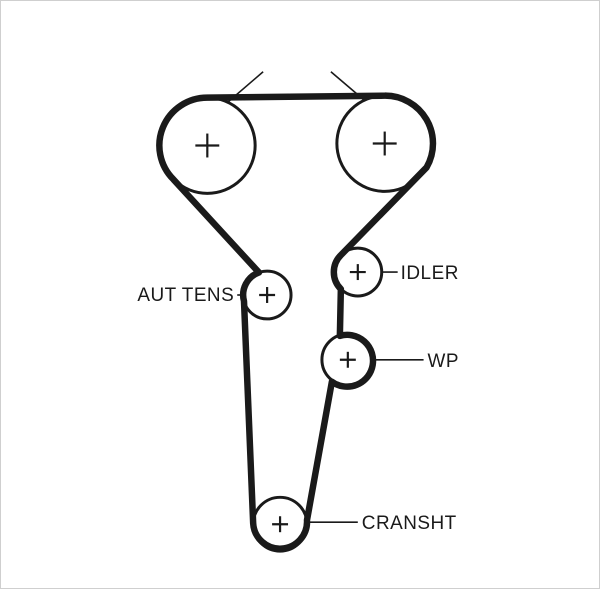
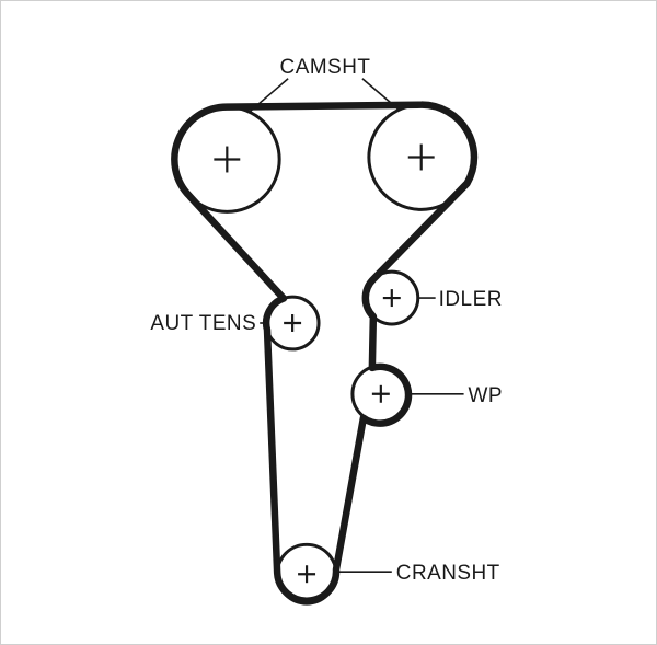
+ CAMSHT
  AUT TENS
  IDLER
  WP
  CRANSHT
